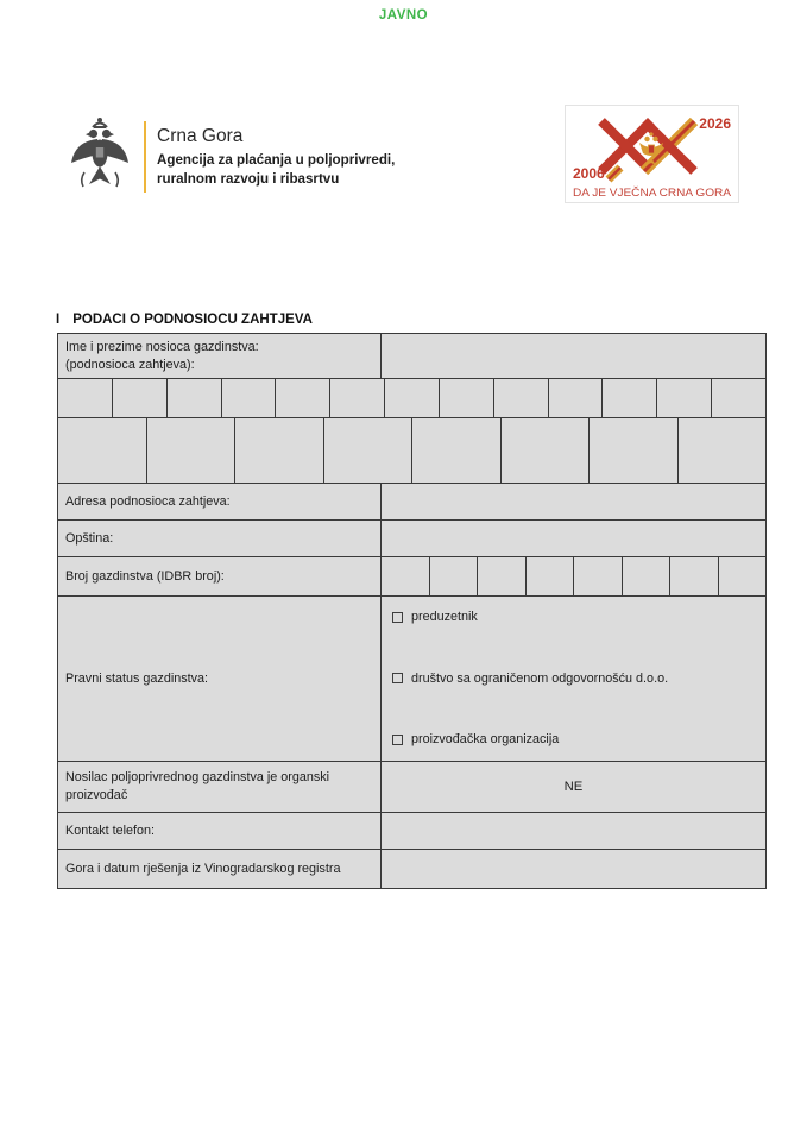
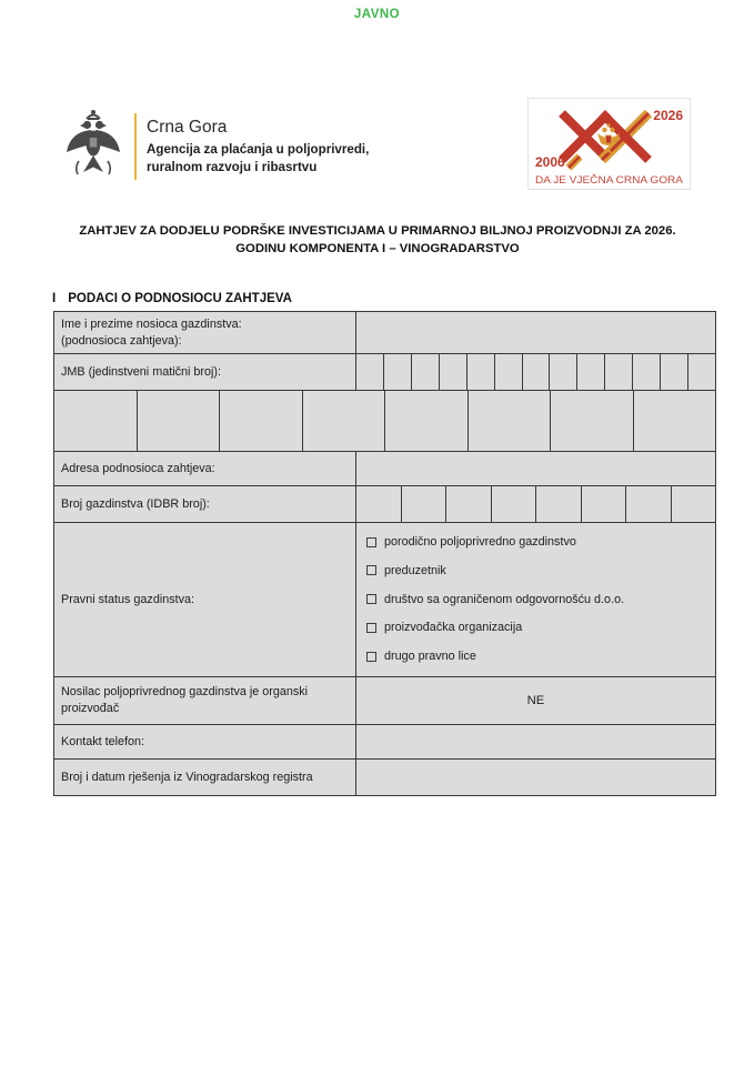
  JAVNO
  Crna Gora
  Agencija za plaćanja u poljoprivredi,
  ruralnom razvoju i ribasrtvu
  2026
  2006
  DA JE VJEČNA CRNA GORA
+ ZAHTJEV ZA DODJELU PODRŠKE INVESTICIJAMA U PRIMARNOJ BILJNOJ PROIZVODNJI ZA 2026.
+ GODINU KOMPONENTA I – VINOGRADARSTVO
  I PODACI O PODNOSIOCU ZAHTJEVA
  Ime i prezime nosioca gazdinstva:
  (podnosioca zahtjeva):
+ JMB (jedinstveni matični broj):
  Adresa podnosioca zahtjeva:
- Opština:
  Broj gazdinstva (IDBR broj):
  Pravni status gazdinstva:
+ porodično poljoprivredno gazdinstvo
  preduzetnik
  društvo sa ograničenom odgovornošću d.o.o.
  proizvođačka organizacija
+ drugo pravno lice
  Nosilac poljoprivrednog gazdinstva je organski
  proizvođač
  NE
  Kontakt telefon:
- Gora i datum rješenja iz Vinogradarskog registra
+ Broj i datum rješenja iz Vinogradarskog registra
